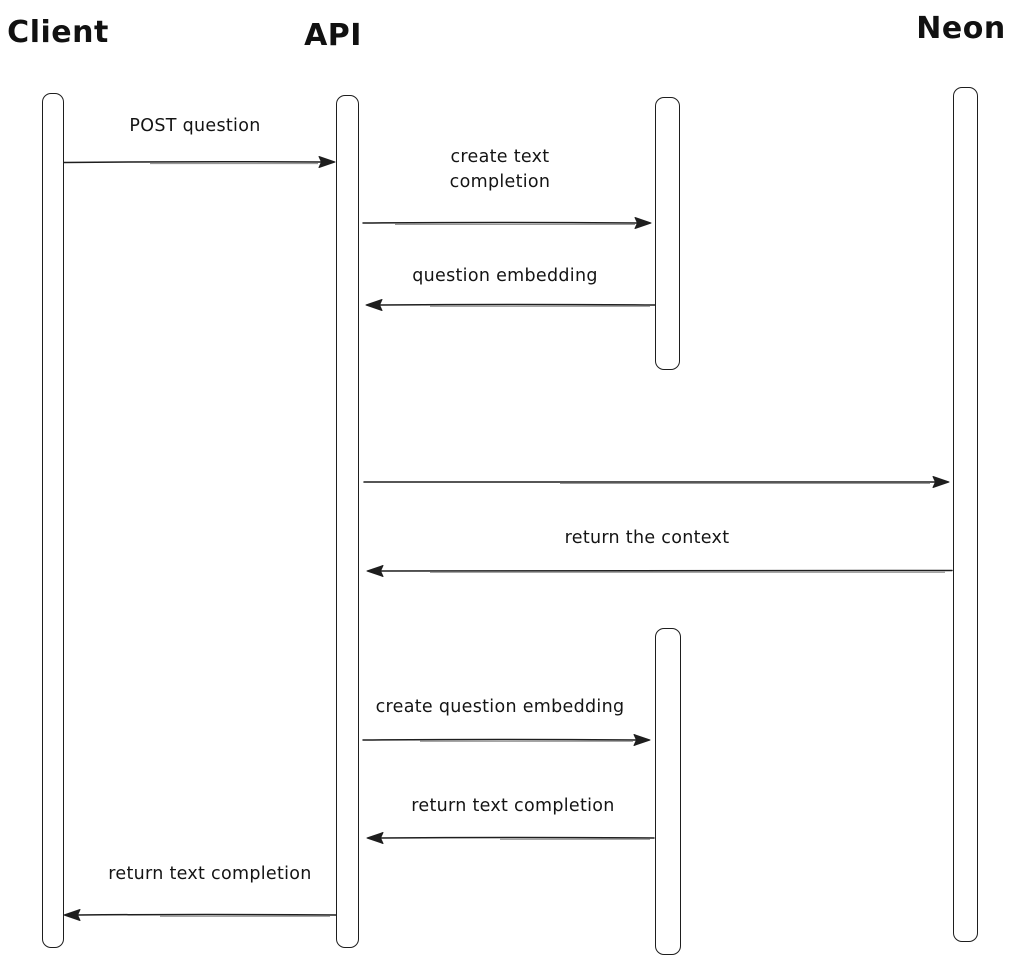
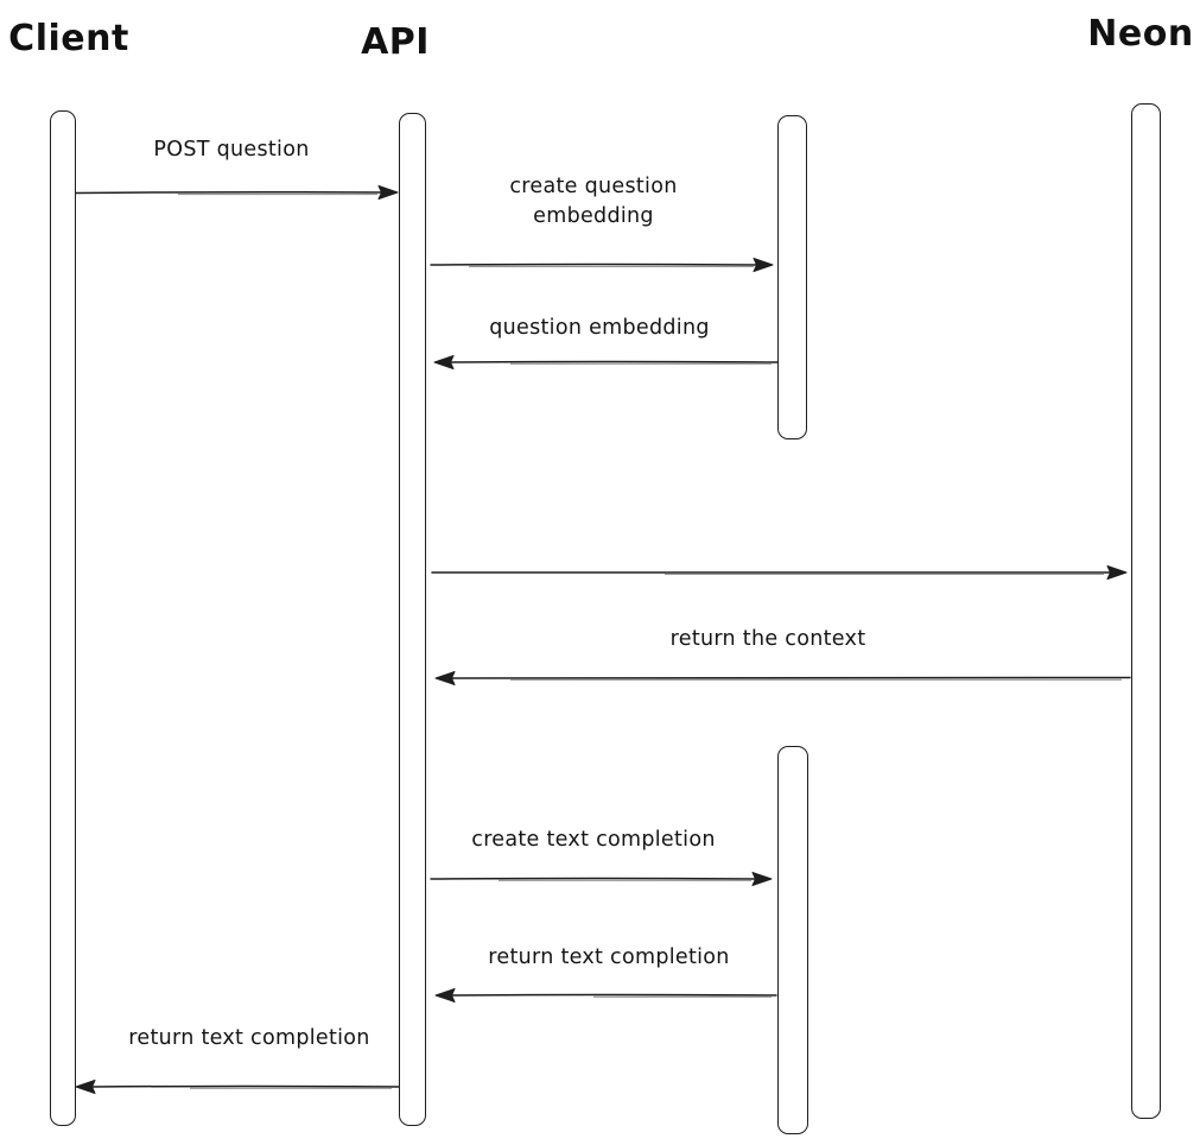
  Client
  API
  Neon
  POST question
- create text completion
+ create question embedding
  question embedding
  return the context
- create question embedding
+ create text completion
  return text completion
  return text completion
